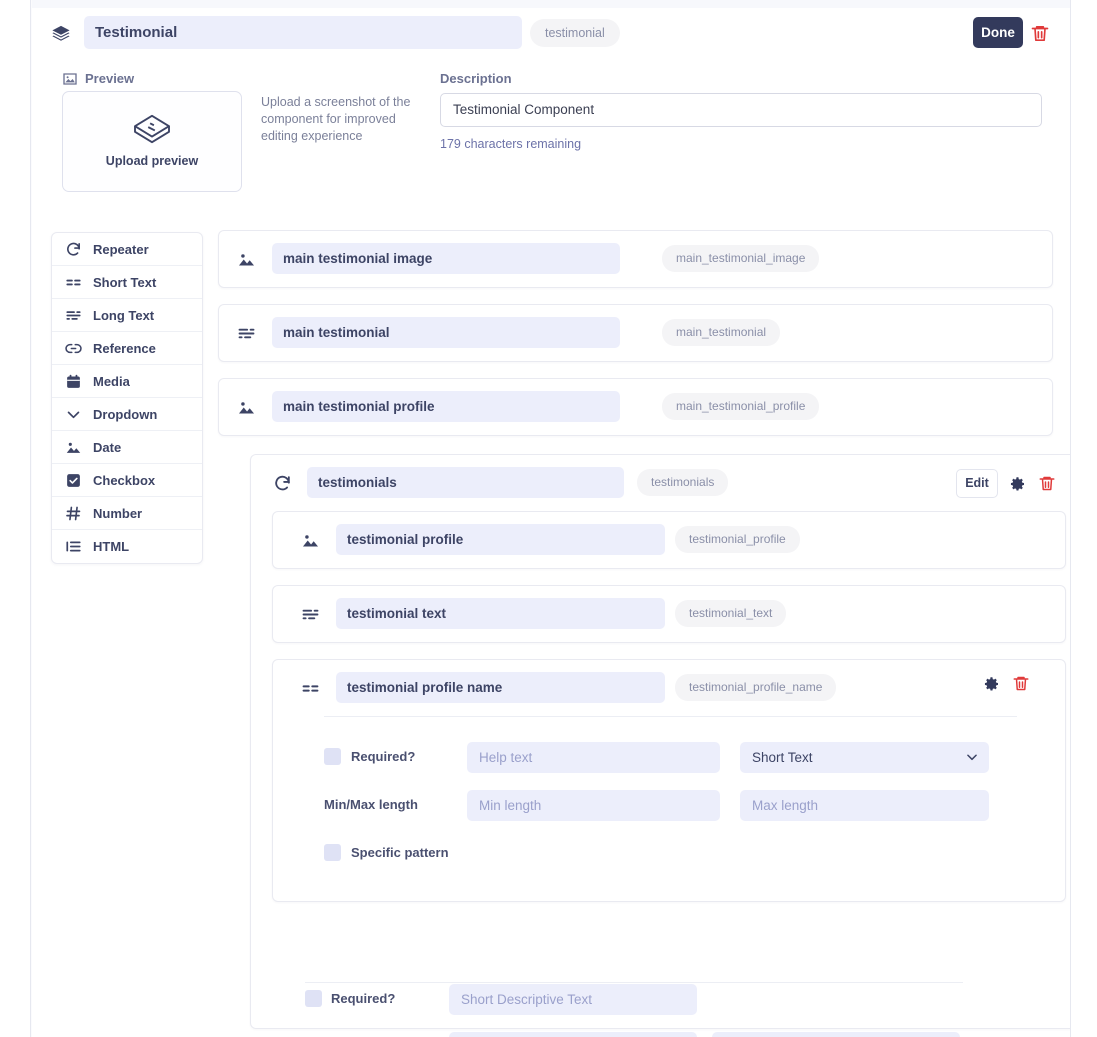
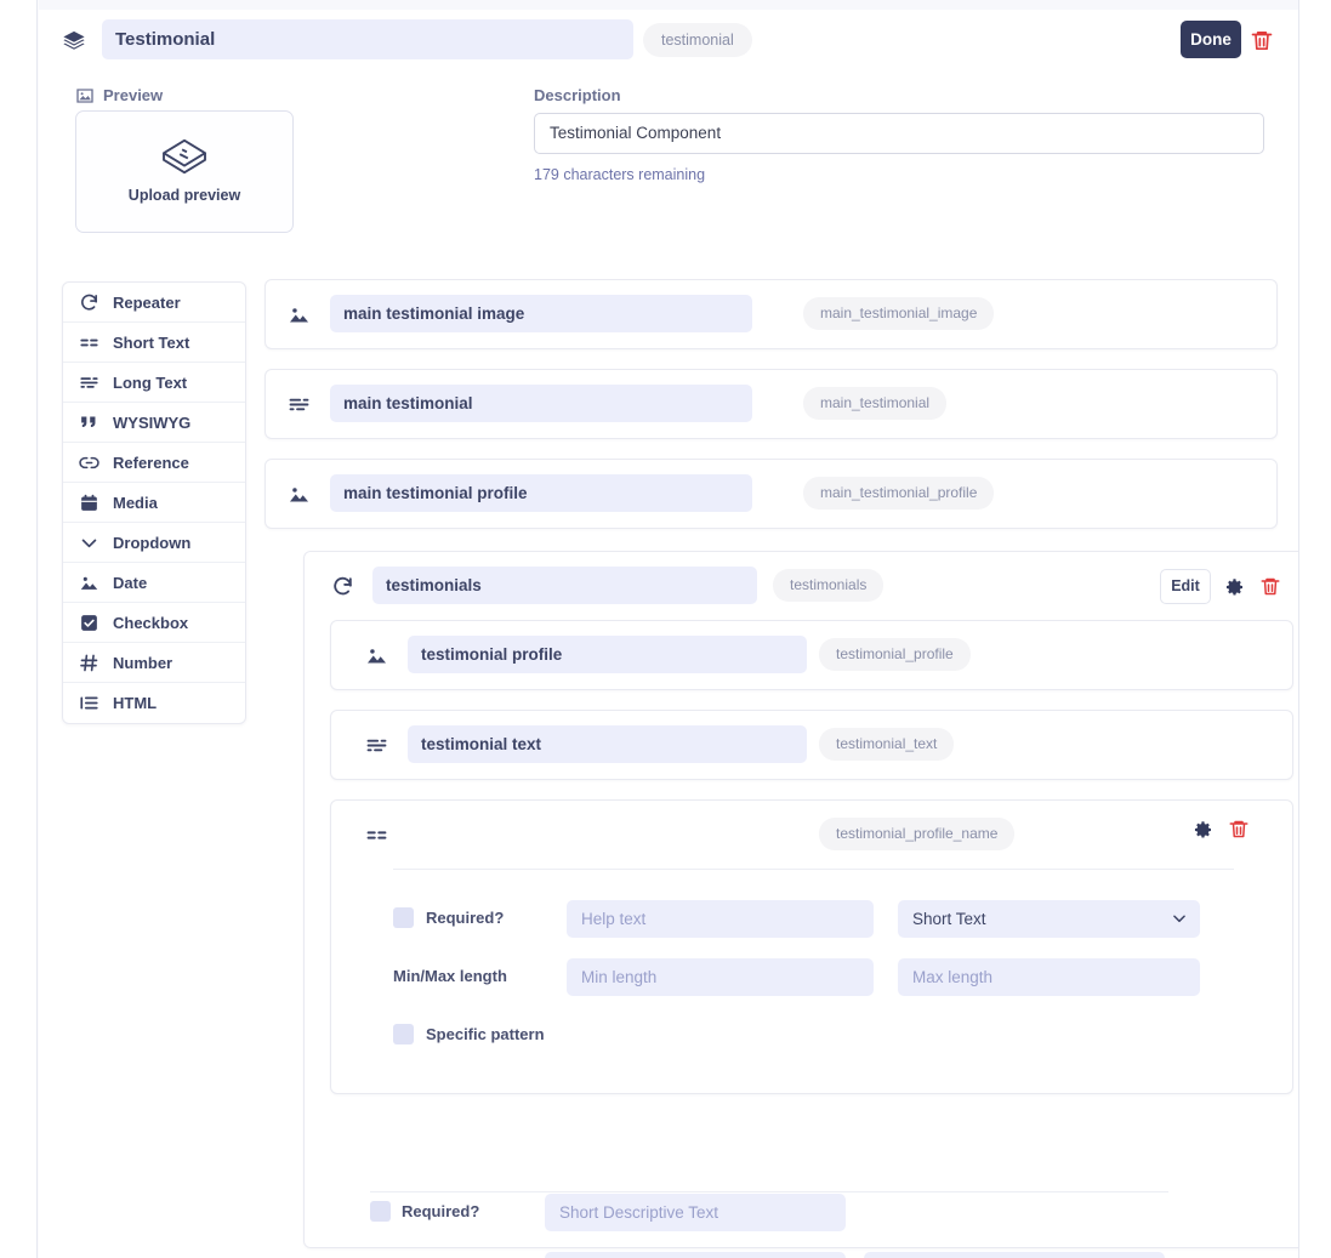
  Testimonial
  testimonial
  Done
  Preview
  Upload preview
- Upload a screenshot of the component for improved editing experience
  Description
  Testimonial Component
  179 characters remaining
  Repeater
  Short Text
  Long Text
+ WYSIWYG
  Reference
  Media
  Dropdown
  Date
  Checkbox
  Number
  HTML
  main testimonial image
  main_testimonial_image
  main testimonial
  main_testimonial
  main testimonial profile
  main_testimonial_profile
  testimonials
  testimonials
  Edit
  testimonial profile
  testimonial_profile
  testimonial text
  testimonial_text
- testimonial profile name
  testimonial_profile_name
  Required?
  Help text
  Short Text
  Min/Max length
  Min length
  Max length
  Specific pattern
  Required?
  Short Descriptive Text
